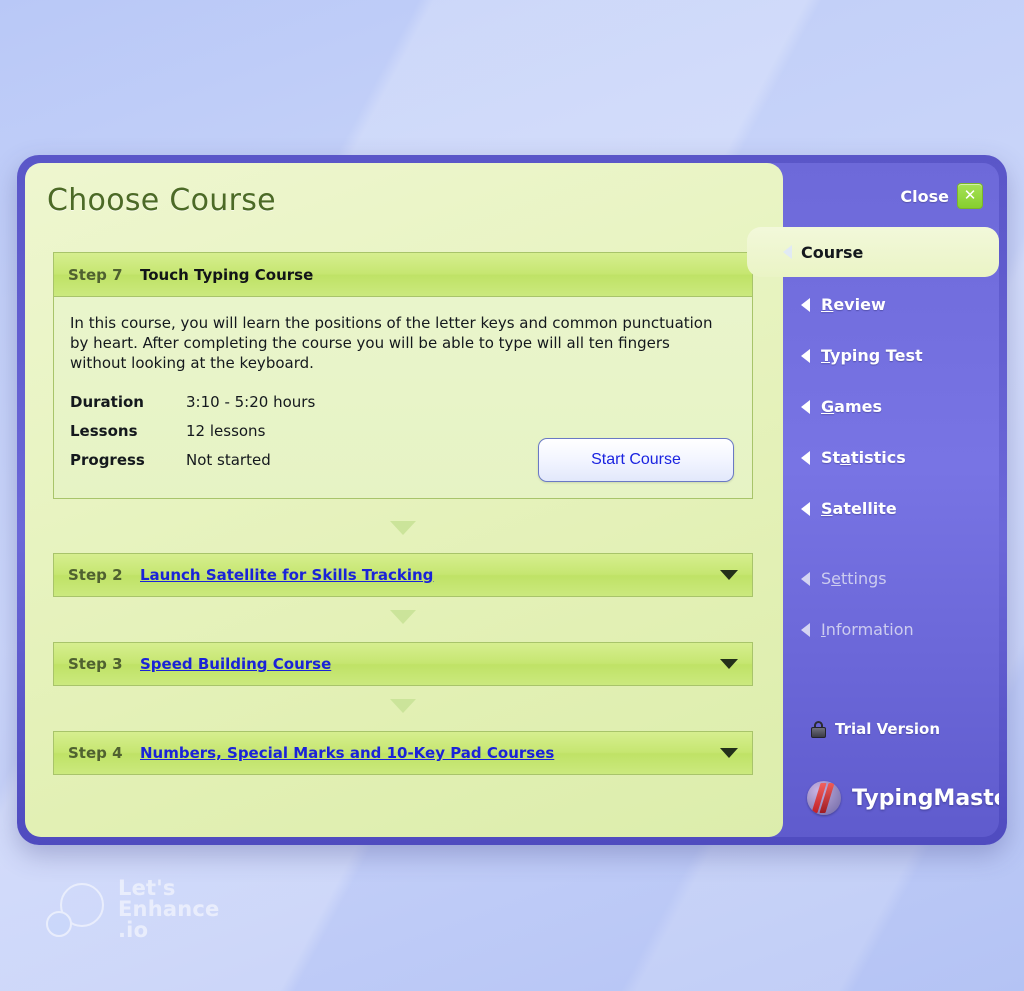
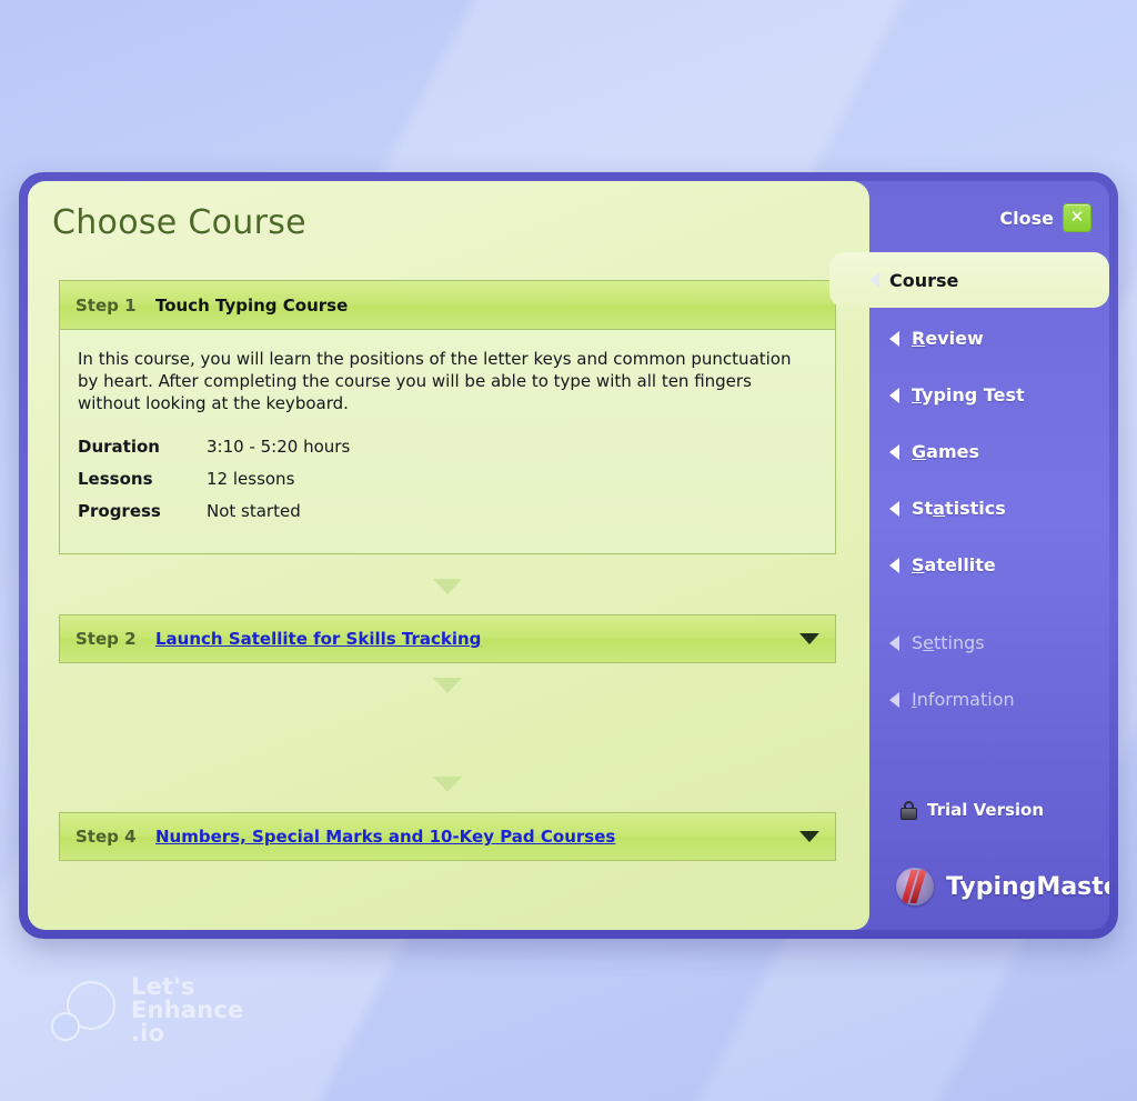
  Choose Course
- Step 7
+ Step 1
  Touch Typing Course
- In this course, you will learn the positions of the letter keys and common punctuation by heart. After completing the course you will be able to type will all ten fingers without looking at the keyboard.
+ In this course, you will learn the positions of the letter keys and common punctuation by heart. After completing the course you will be able to type with all ten fingers without looking at the keyboard.
  Duration	3:10 - 5:20 hours
  Lessons	12 lessons
  Progress	Not started
- Start Course
  Step 2
  Launch Satellite for Skills Tracking
- Step 3
- Speed Building Course
  Step 4
  Numbers, Special Marks and 10-Key Pad Courses
  Close
  ✕
  Course
  Review
  Typing Test
  Games
  Statistics
  Satellite
  Settings
  Information
  Trial Version
  TypingMast
  Let's
  Enhance
  .io
